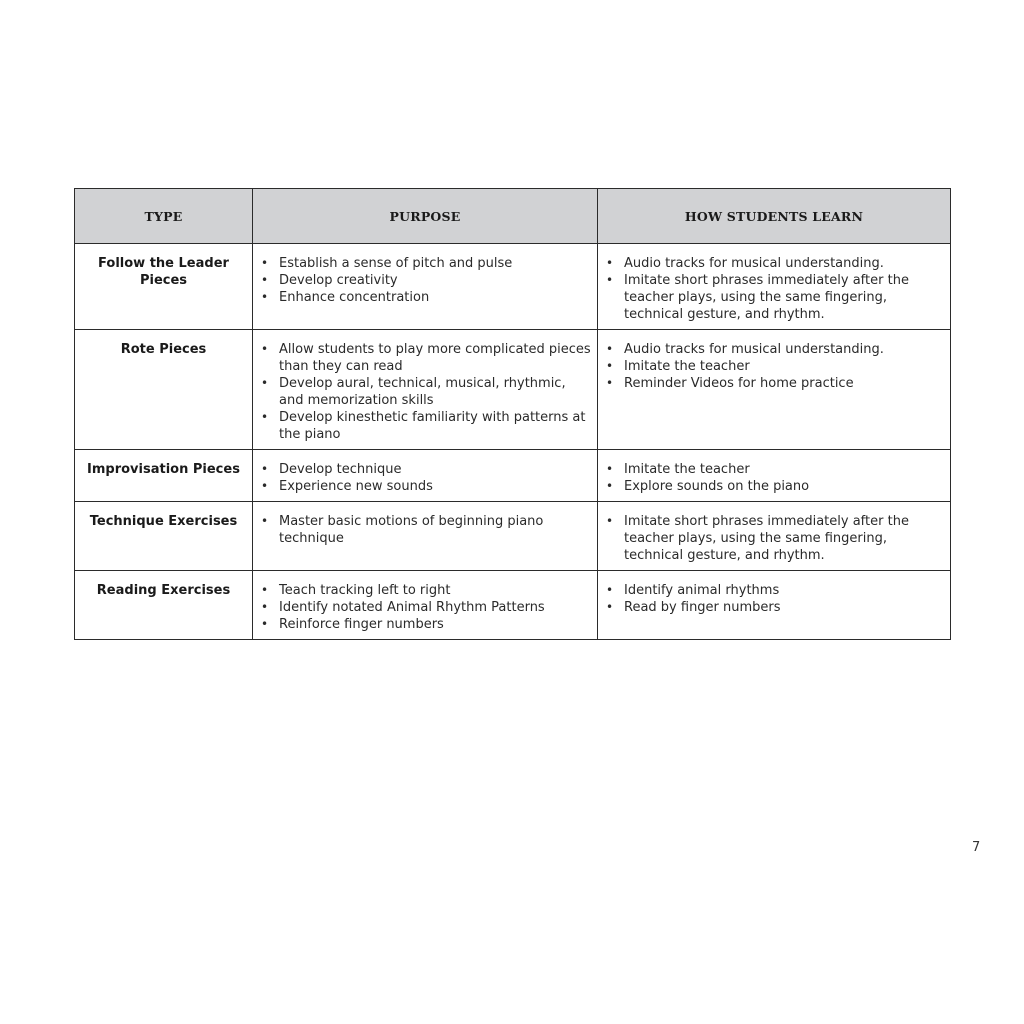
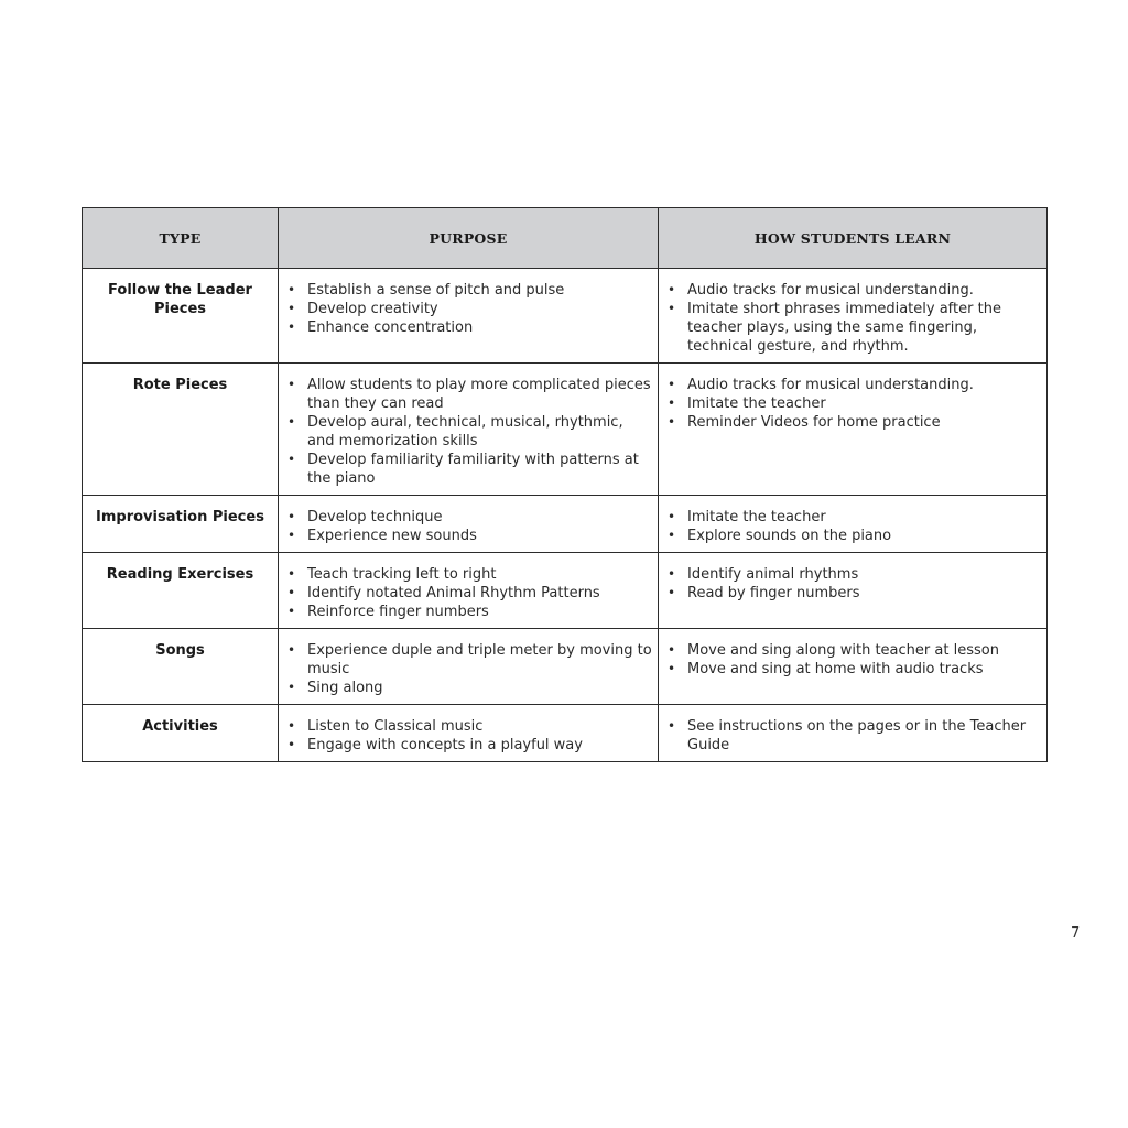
  TYPE	PURPOSE	HOW STUDENTS LEARN
  Follow the Leader Pieces	Establish a sense of pitch and pulseDevelop creativityEnhance concentration	Audio tracks for musical understanding.Imitate short phrases immediately after the teacher plays, using the same fingering, technical gesture, and rhythm.
- Rote Pieces	Allow students to play more complicated pieces than they can readDevelop aural, technical, musical, rhythmic, and memorization skillsDevelop kinesthetic familiarity with patterns at the piano	Audio tracks for musical understanding.Imitate the teacherReminder Videos for home practice
+ Rote Pieces	Allow students to play more complicated pieces than they can readDevelop aural, technical, musical, rhythmic, and memorization skillsDevelop familiarity familiarity with patterns at the piano	Audio tracks for musical understanding.Imitate the teacherReminder Videos for home practice
  Improvisation Pieces	Develop techniqueExperience new sounds	Imitate the teacherExplore sounds on the piano
- Technique Exercises	Master basic motions of beginning piano technique	Imitate short phrases immediately after the teacher plays, using the same fingering, technical gesture, and rhythm.
  Reading Exercises	Teach tracking left to rightIdentify notated Animal Rhythm PatternsReinforce finger numbers	Identify animal rhythmsRead by finger numbers
+ Songs	Experience duple and triple meter by moving to musicSing along	Move and sing along with teacher at lessonMove and sing at home with audio tracks
+ Activities	Listen to Classical musicEngage with concepts in a playful way	See instructions on the pages or in the Teacher Guide
  7
